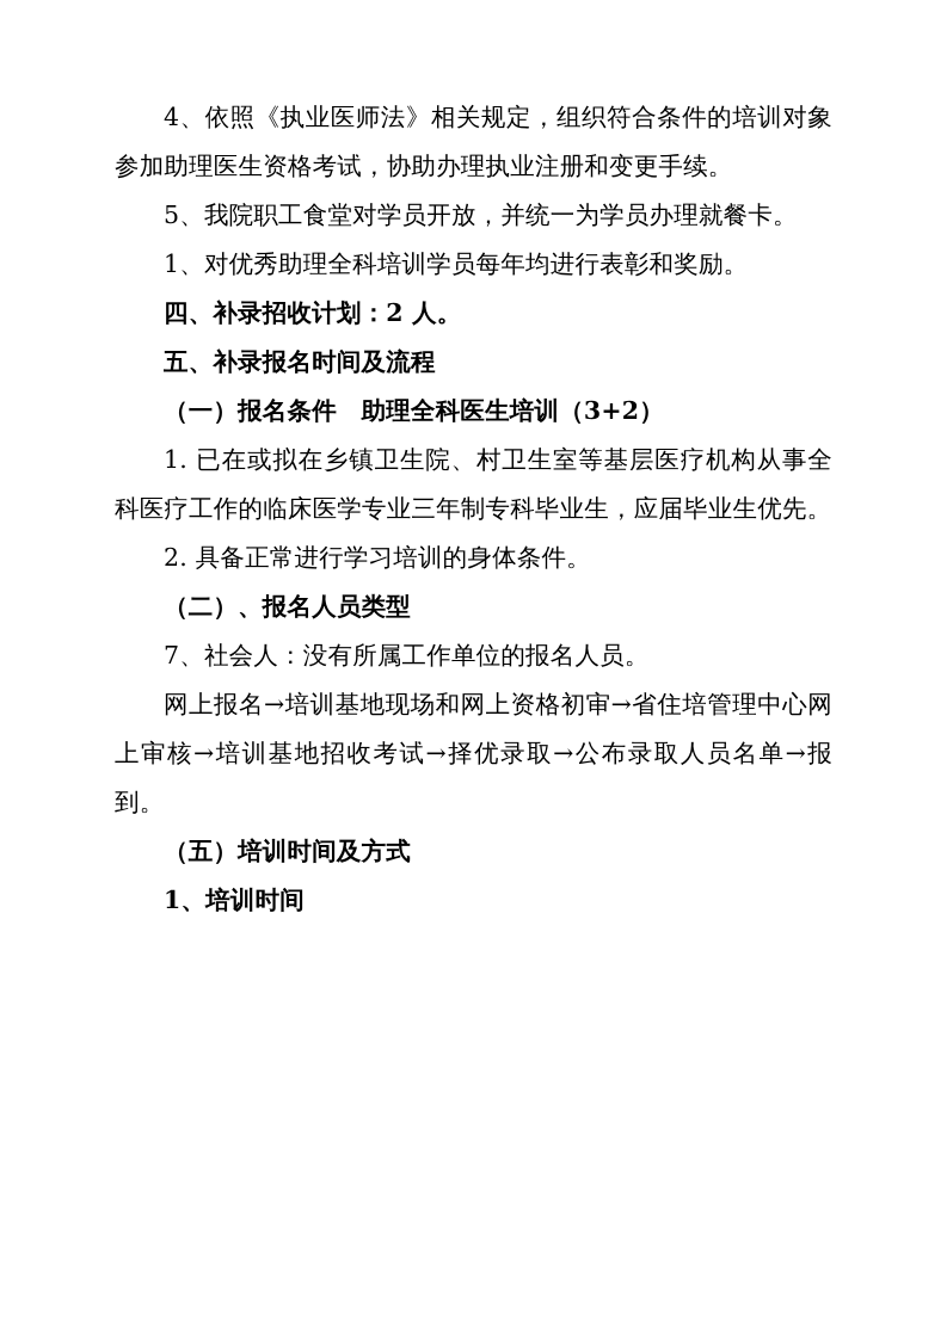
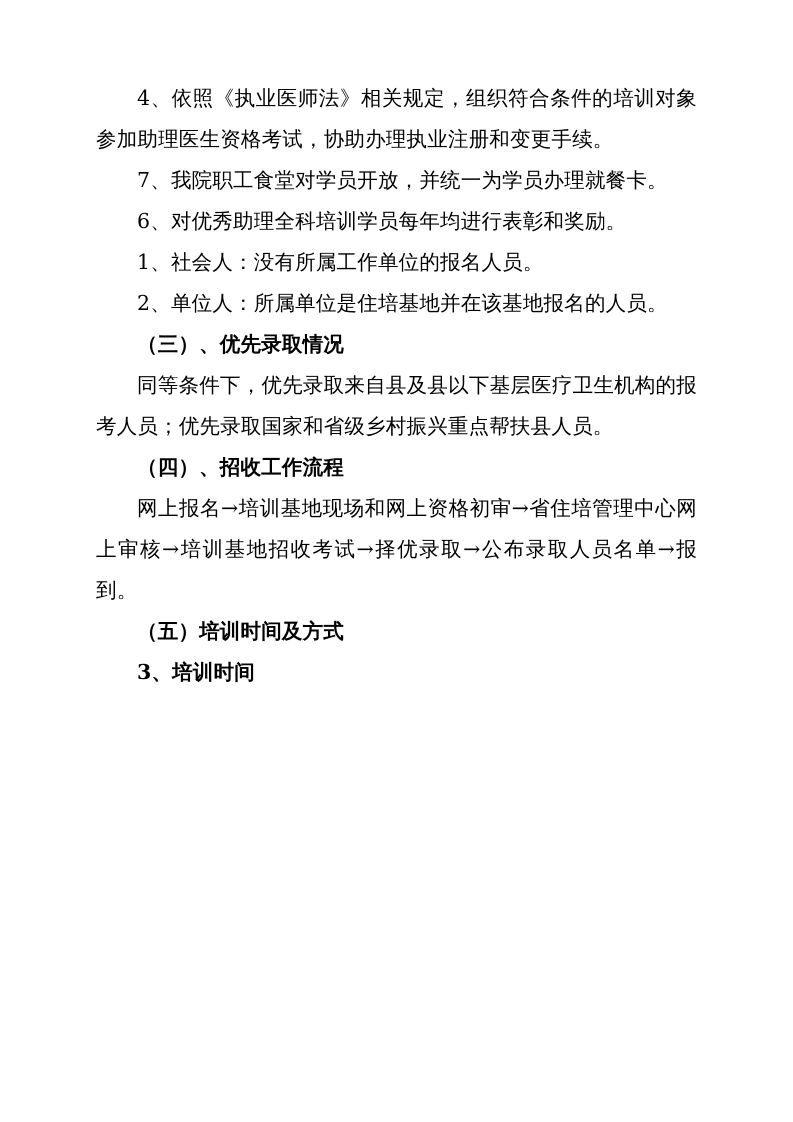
  4、依照《执业医师法》相关规定，组织符合条件的培训对象参加助理医生资格考试，协助办理执业注册和变更手续。
- 5、我院职工食堂对学员开放，并统一为学员办理就餐卡。
+ 7、我院职工食堂对学员开放，并统一为学员办理就餐卡。
- 1、对优秀助理全科培训学员每年均进行表彰和奖励。
+ 6、对优秀助理全科培训学员每年均进行表彰和奖励。
- 四、补录招收计划：2 人。
- 五、补录报名时间及流程
- （一）报名条件 助理全科医生培训（3+2）
- 1. 已在或拟在乡镇卫生院、村卫生室等基层医疗机构从事全科医疗工作的临床医学专业三年制专科毕业生，应届毕业生优先。
- 2. 具备正常进行学习培训的身体条件。
- （二）、报名人员类型
- 7、社会人：没有所属工作单位的报名人员。
+ 1、社会人：没有所属工作单位的报名人员。
+ 2、单位人：所属单位是住培基地并在该基地报名的人员。
+ （三）、优先录取情况
+ 同等条件下，优先录取来自县及县以下基层医疗卫生机构的报考人员；优先录取国家和省级乡村振兴重点帮扶县人员。
+ （四）、招收工作流程
  网上报名→培训基地现场和网上资格初审→省住培管理中心网上审核→培训基地招收考试→择优录取→公布录取人员名单→报到。
  （五）培训时间及方式
- 1、培训时间
+ 3、培训时间
